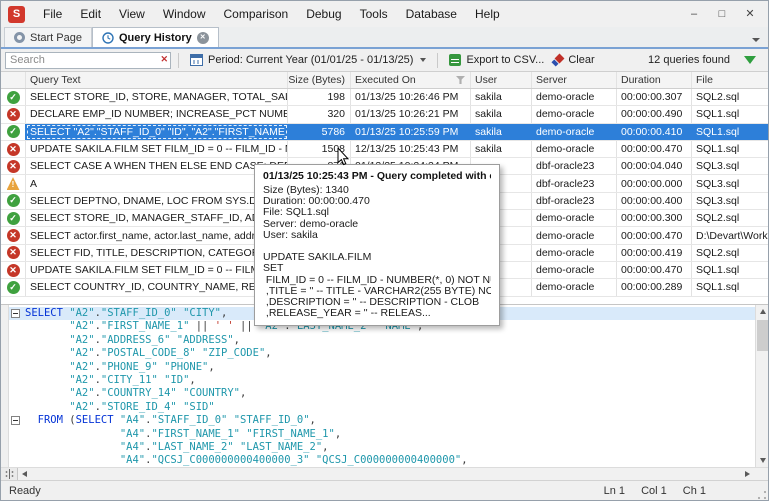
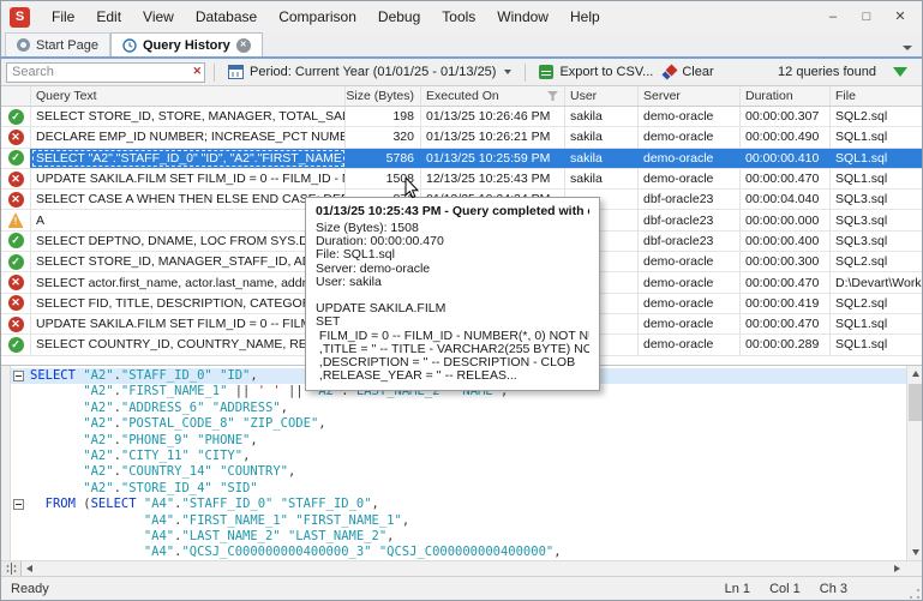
  S
  File
  Edit
  View
- Window
+ Database
  Comparison
  Debug
  Tools
- Database
+ Window
  Help
  –
  □
  ✕
  Start Page
  Query History
  Search
  ✕
  Period: Current Year (01/01/25 - 01/13/25)
  Export to CSV...
  Clear
  12 queries found
  Query Text
  Size (Bytes)
  Executed On
  User
  Server
  Duration
  File
  ✓
  SELECT STORE_ID, STORE, MANAGER, TOTAL_SAL
  198
  01/13/25 10:26:46 PM
  sakila
  demo-oracle
  00:00:00.307
  SQL2.sql
  ✕
  320
  01/13/25 10:26:21 PM
  sakila
  demo-oracle
  00:00:00.490
  SQL1.sql
  ✓
  SELECT "A2"."STAFF_ID_0" "ID", "A2"."FIRST_NAME
  5786
  01/13/25 10:25:59 PM
  sakila
  demo-oracle
  00:00:00.410
  SQL1.sql
  ✕
  UPDATE SAKILA.FILM SET FILM_ID = 0 -- FILM_ID -
  1508
  12/13/25 10:25:43 PM
  sakila
  demo-oracle
  00:00:00.470
  SQL1.sql
  ✕
  dbf-oracle23
  00:00:04.040
  SQL3.sql
  !
  A
  dbf-oracle23
  00:00:00.000
  SQL3.sql
  ✓
  SELECT DEPTNO, DNAME, LOC FROM SYS.D
  dbf-oracle23
  00:00:00.400
  SQL3.sql
  ✓
  demo-oracle
  00:00:00.300
  SQL2.sql
  ✕
  SELECT actor.first_name, actor.last_name, add
  demo-oracle
  00:00:00.470
  D:\Devart\Work
  ✕
  demo-oracle
  00:00:00.419
  SQL2.sql
  ✕
  UPDATE SAKILA.FILM SET FILM_ID = 0 -- FIL
  demo-oracle
  00:00:00.470
  SQL1.sql
  ✓
  demo-oracle
  00:00:00.289
  SQL1.sql
  01/13/25 10:25:43 PM - Query completed with
- Size (Bytes): 1340
+ Size (Bytes): 1508
  Duration: 00:00:00.470
  File: SQL1.sql
  Server: demo-oracle
  User: sakila
  UPDATE SAKILA.FILM
  SET
  FILM_ID = 0 -- FILM_ID - NUMBER(*, 0) NOT N
  ,TITLE = '' -- TITLE - VARCHAR2(255 BYTE) NO
  ,DESCRIPTION = '' -- DESCRIPTION - CLOB
  ,RELEASE_YEAR = '' -- RELEAS...
- SELECT "A2"."STAFF_ID_0" "CITY",
+ SELECT "A2"."STAFF_ID_0" "ID",
  "A2"."ADDRESS_6" "ADDRESS",
  "A2"."POSTAL_CODE_8" "ZIP_CODE",
  "A2"."PHONE_9" "PHONE",
- "A2"."CITY_11" "ID",
+ "A2"."CITY_11" "CITY",
  "A2"."COUNTRY_14" "COUNTRY",
  "A2"."STORE_ID_4" "SID"
  FROM (SELECT "A4"."STAFF_ID_0" "STAFF_ID_0",
  "A4"."FIRST_NAME_1" "FIRST_NAME_1",
  "A4"."LAST_NAME_2" "LAST_NAME_2",
  "A4"."QCSJ_C000000000400000_3" "QCSJ_C000000000400000",
  Ready
  Ln 1
  Col 1
- Ch 1
+ Ch 3
